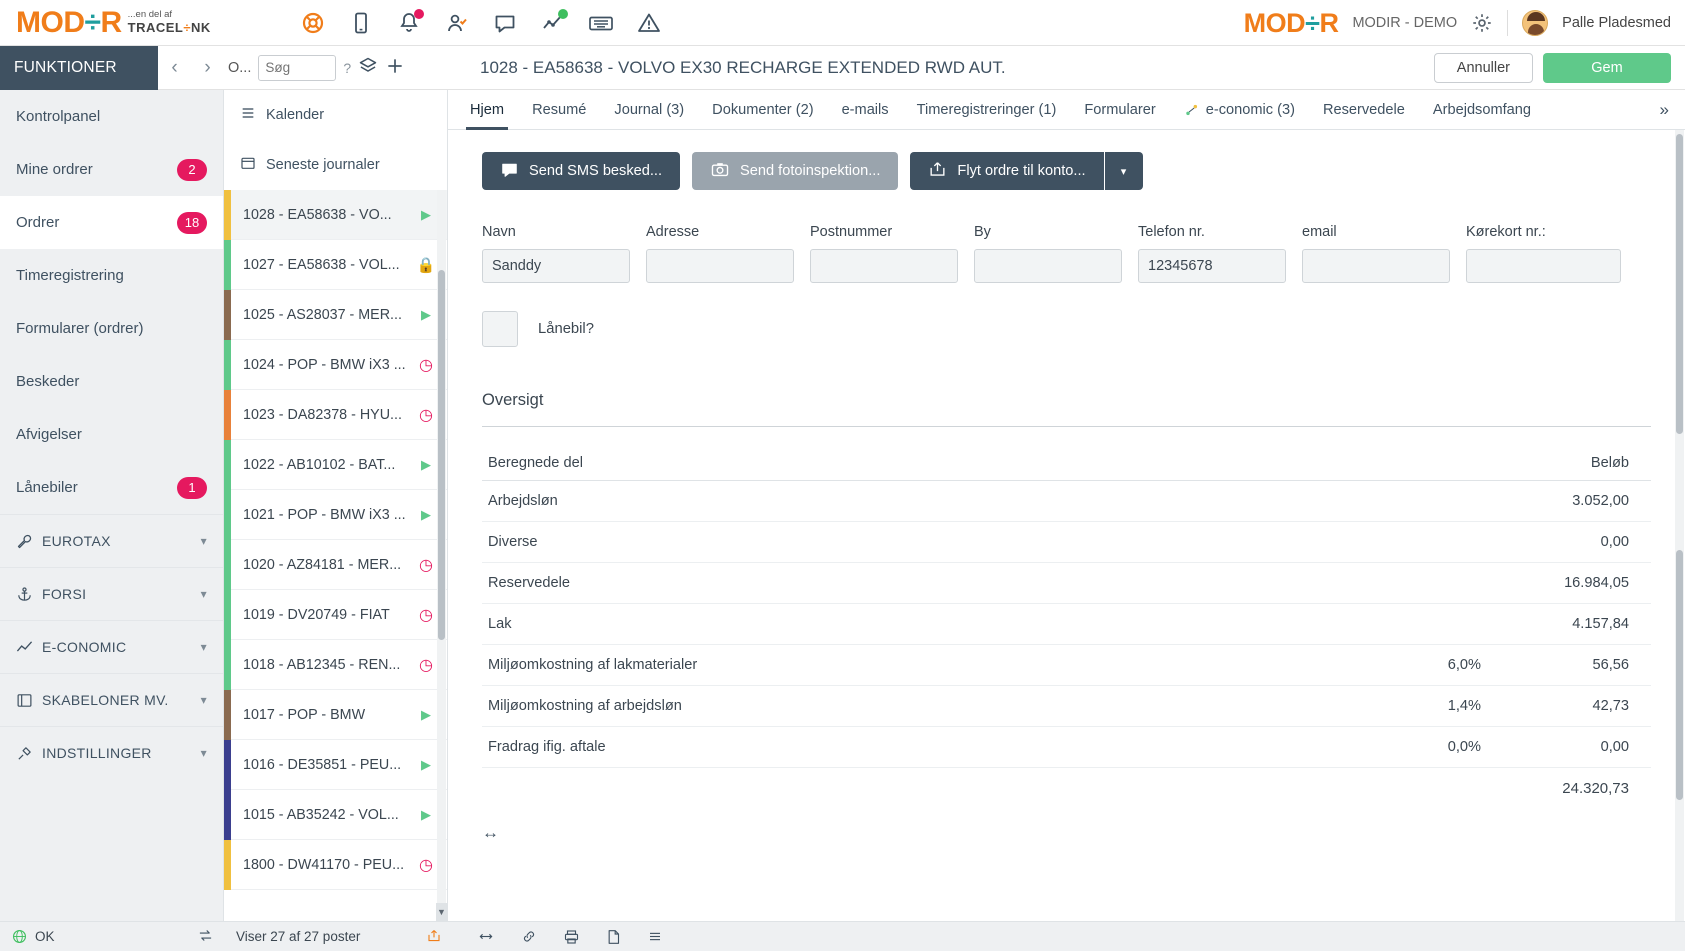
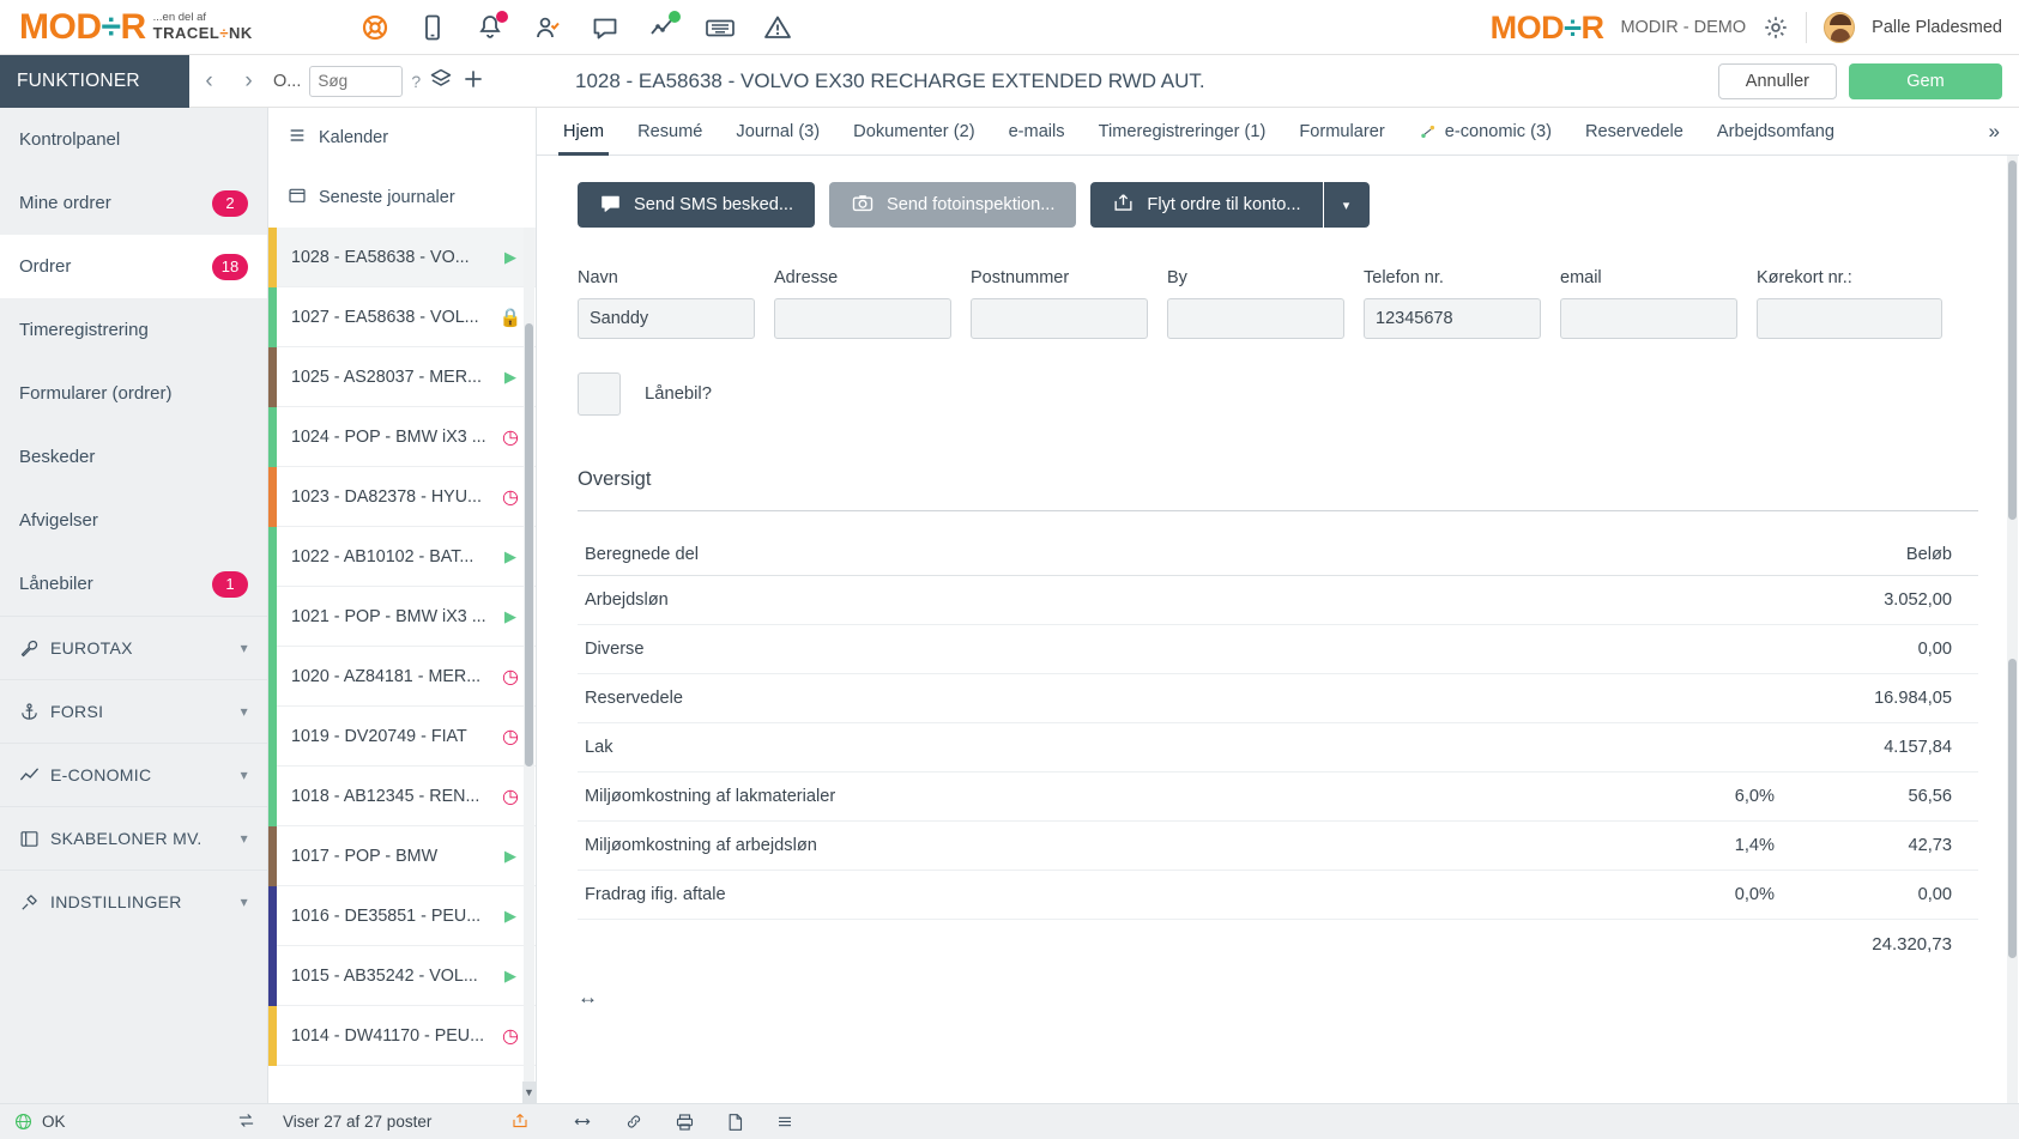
  MOD÷R
  ...en del af
  TRACEL÷NK
  MOD÷R
  MODIR - DEMO
  Palle Pladesmed
  FUNKTIONER
  ‹
  ›
  O...
  Søg
  ?
  1028 - EA58638 - VOLVO EX30 RECHARGE EXTENDED RWD AUT.
  Annuller
  Gem
  Kontrolpanel
  Mine ordrer
  2
  Ordrer
  18
  Timeregistrering
  Formularer (ordrer)
  Beskeder
  Afvigelser
  Lånebiler
  1
  EUROTAX
  ▾
  FORSI
  ▾
  E-CONOMIC
  ▾
  SKABELONER MV.
  ▾
  INDSTILLINGER
  ▾
  Kalender
  Seneste journaler
  1028 - EA58638 - VO...
  ▶
  1027 - EA58638 - VOL...
  🔒
  1025 - AS28037 - MER...
  ▶
  1024 - POP - BMW iX3 ...
  ◷
  1023 - DA82378 - HYU...
  ◷
  1022 - AB10102 - BAT...
  ▶
  1021 - POP - BMW iX3 ...
  ▶
  1020 - AZ84181 - MER...
  ◷
  1019 - DV20749 - FIAT
  ◷
  1018 - AB12345 - REN...
  ◷
  1017 - POP - BMW
  ▶
  1016 - DE35851 - PEU...
  ▶
  1015 - AB35242 - VOL...
  ▶
- 1800 - DW41170 - PEU...
+ 1014 - DW41170 - PEU...
  ◷
  ▼
  Hjem
  Resumé
  Journal (3)
  Dokumenter (2)
  e-mails
  Timeregistreringer (1)
  Formularer
  e-conomic (3)
  Reservedele
  Arbejdsomfang
  »
  Send SMS besked...
  Send fotoinspektion...
  Flyt ordre til konto...
  ▾
  Navn
  Sanddy
  Adresse
  Postnummer
  By
  Telefon nr.
  12345678
  email
  Kørekort nr.:
  Lånebil?
  Oversigt
  Beregnede del		Beløb
  Arbejdsløn		3.052,00
  Diverse		0,00
  Reservedele		16.984,05
  Lak		4.157,84
  Miljøomkostning af lakmaterialer	6,0%	56,56
  Miljøomkostning af arbejdsløn	1,4%	42,73
  Fradrag ifig. aftale	0,0%	0,00
  		24.320,73
  ↔
  OK
  Viser 27 af 27 poster
